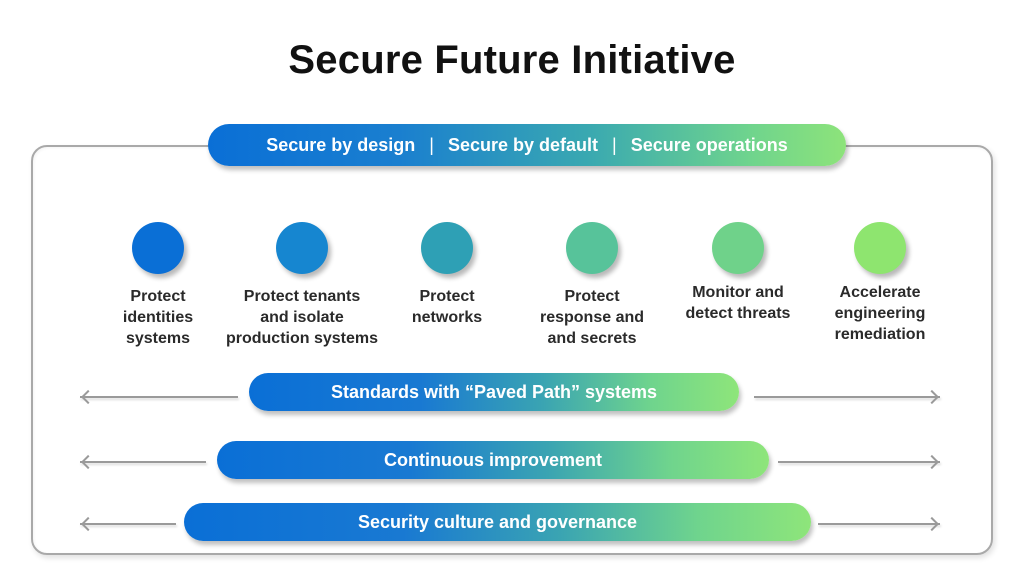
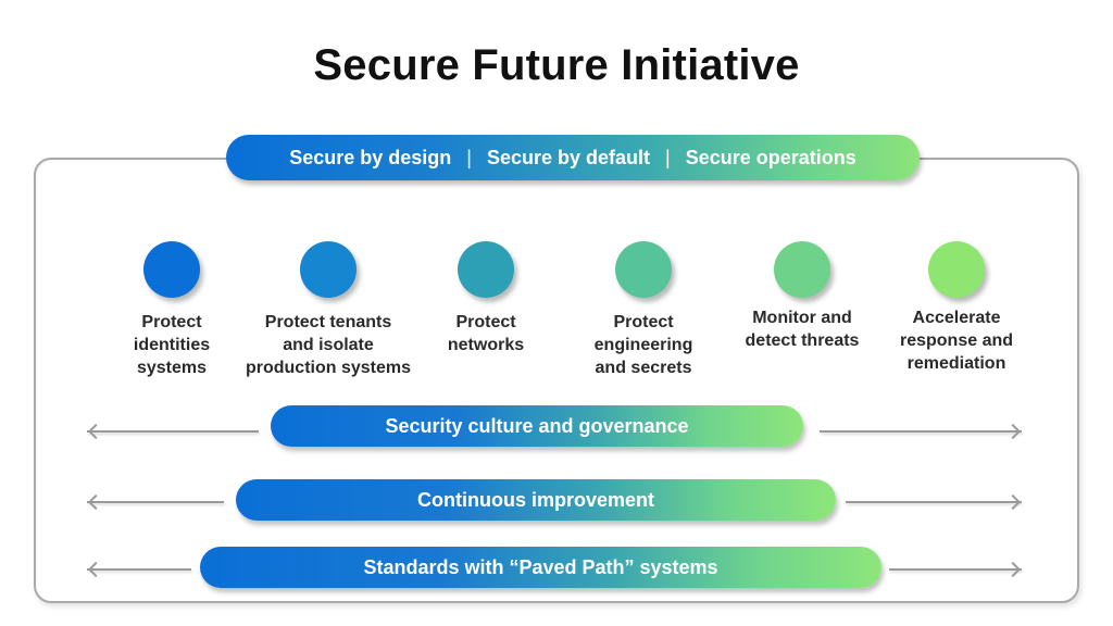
  Secure Future Initiative
  Secure by design
  |
  Secure by default
  |
  Secure operations
  Protect
  identities
  systems
  Protect tenants
  and isolate
  production systems
  Protect
  networks
  Protect
- response and
+ engineering
  and secrets
  Monitor and
  detect threats
  Accelerate
- engineering
+ response and
  remediation
- Standards with “Paved Path” systems
+ Security culture and governance
  Continuous improvement
- Security culture and governance
+ Standards with “Paved Path” systems
